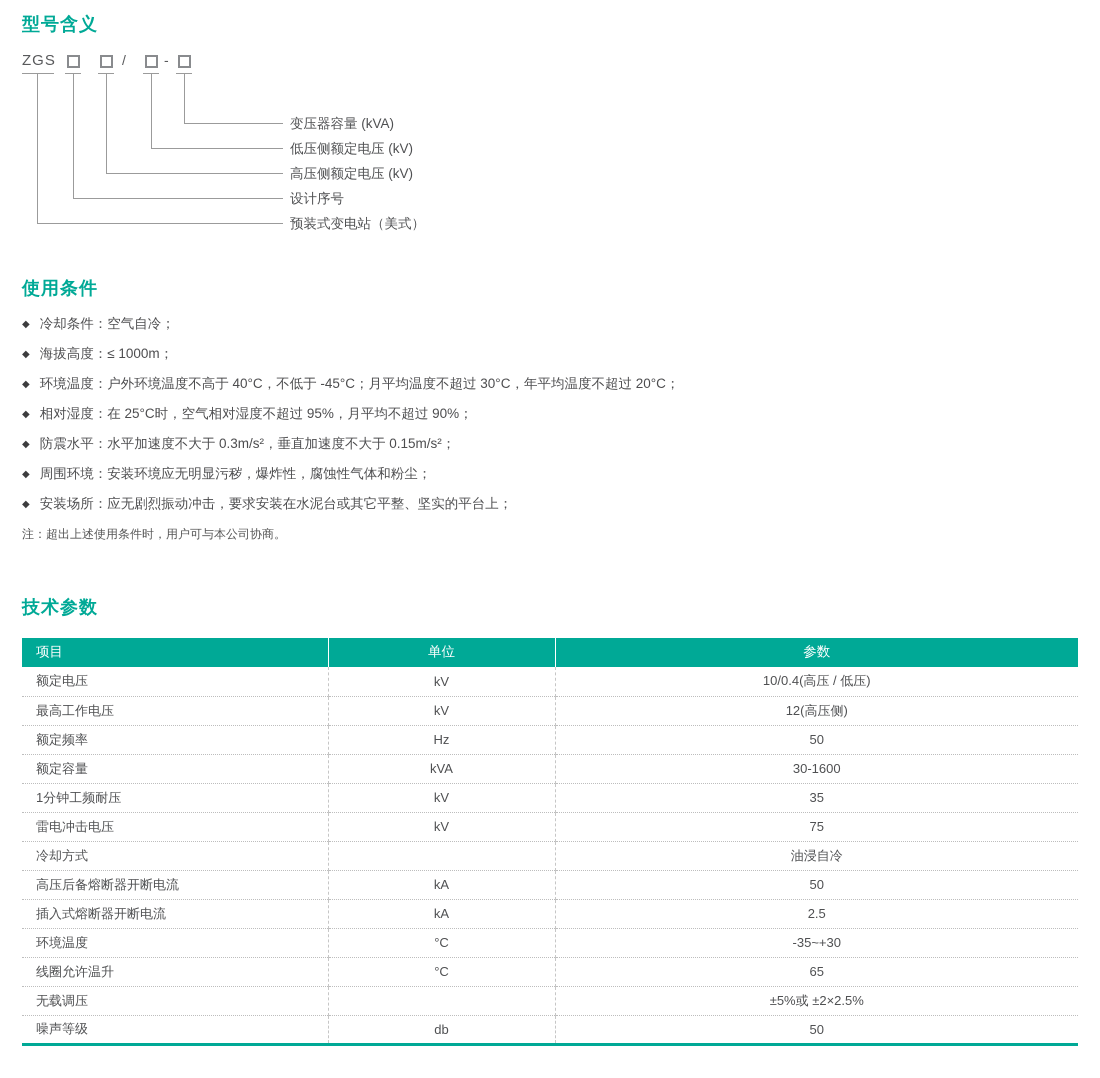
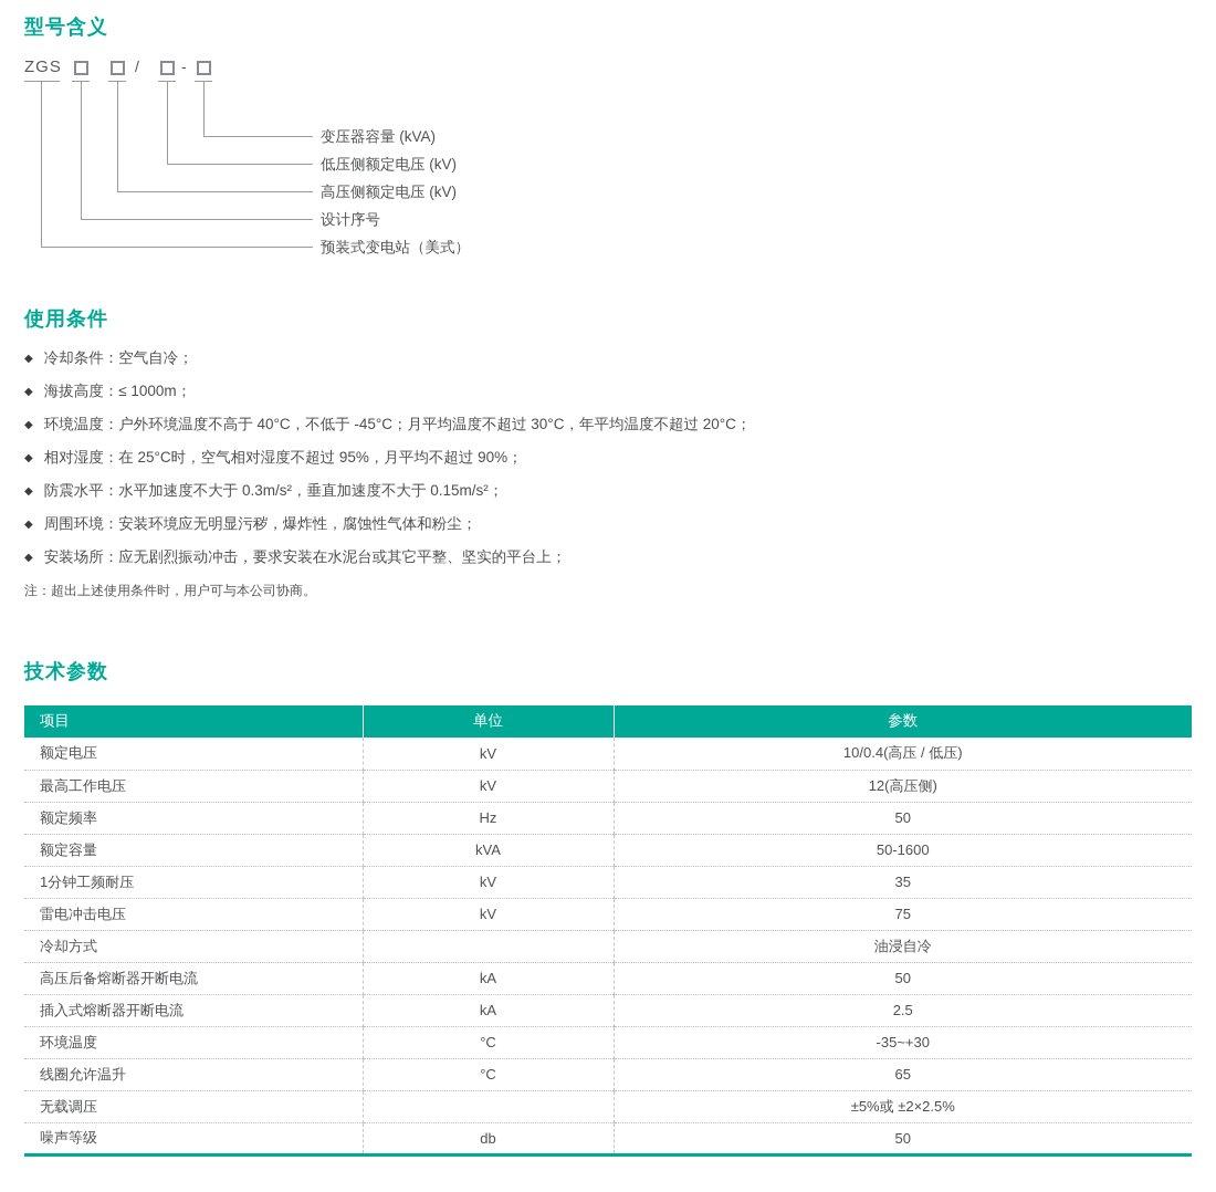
  型号含义
  ZGS
  /
  -
  变压器容量 (kVA)
  低压侧额定电压 (kV)
  高压侧额定电压 (kV)
  设计序号
  预装式变电站（美式）
  使用条件
  ◆
  冷却条件：空气自冷；
  ◆
  海拔高度：≤ 1000m；
  ◆
  环境温度：户外环境温度不高于 40°C，不低于 -45°C；月平均温度不超过 30°C，年平均温度不超过 20°C；
  ◆
  相对湿度：在 25°C时，空气相对湿度不超过 95%，月平均不超过 90%；
  ◆
  防震水平：水平加速度不大于 0.3m/s²，垂直加速度不大于 0.15m/s²；
  ◆
  周围环境：安装环境应无明显污秽，爆炸性，腐蚀性气体和粉尘；
  ◆
  安装场所：应无剧烈振动冲击，要求安装在水泥台或其它平整、坚实的平台上；
  注：超出上述使用条件时，用户可与本公司协商。
  技术参数
  项目	单位	参数
  额定电压	kV	10/0.4(高压 / 低压)
  最高工作电压	kV	12(高压侧)
  额定频率	Hz	50
- 额定容量	kVA	30-1600
+ 额定容量	kVA	50-1600
  1分钟工频耐压	kV	35
  雷电冲击电压	kV	75
  冷却方式		油浸自冷
  高压后备熔断器开断电流	kA	50
  插入式熔断器开断电流	kA	2.5
  环境温度	°C	-35~+30
  线圈允许温升	°C	65
  无载调压		±5%或 ±2×2.5%
  噪声等级	db	50
